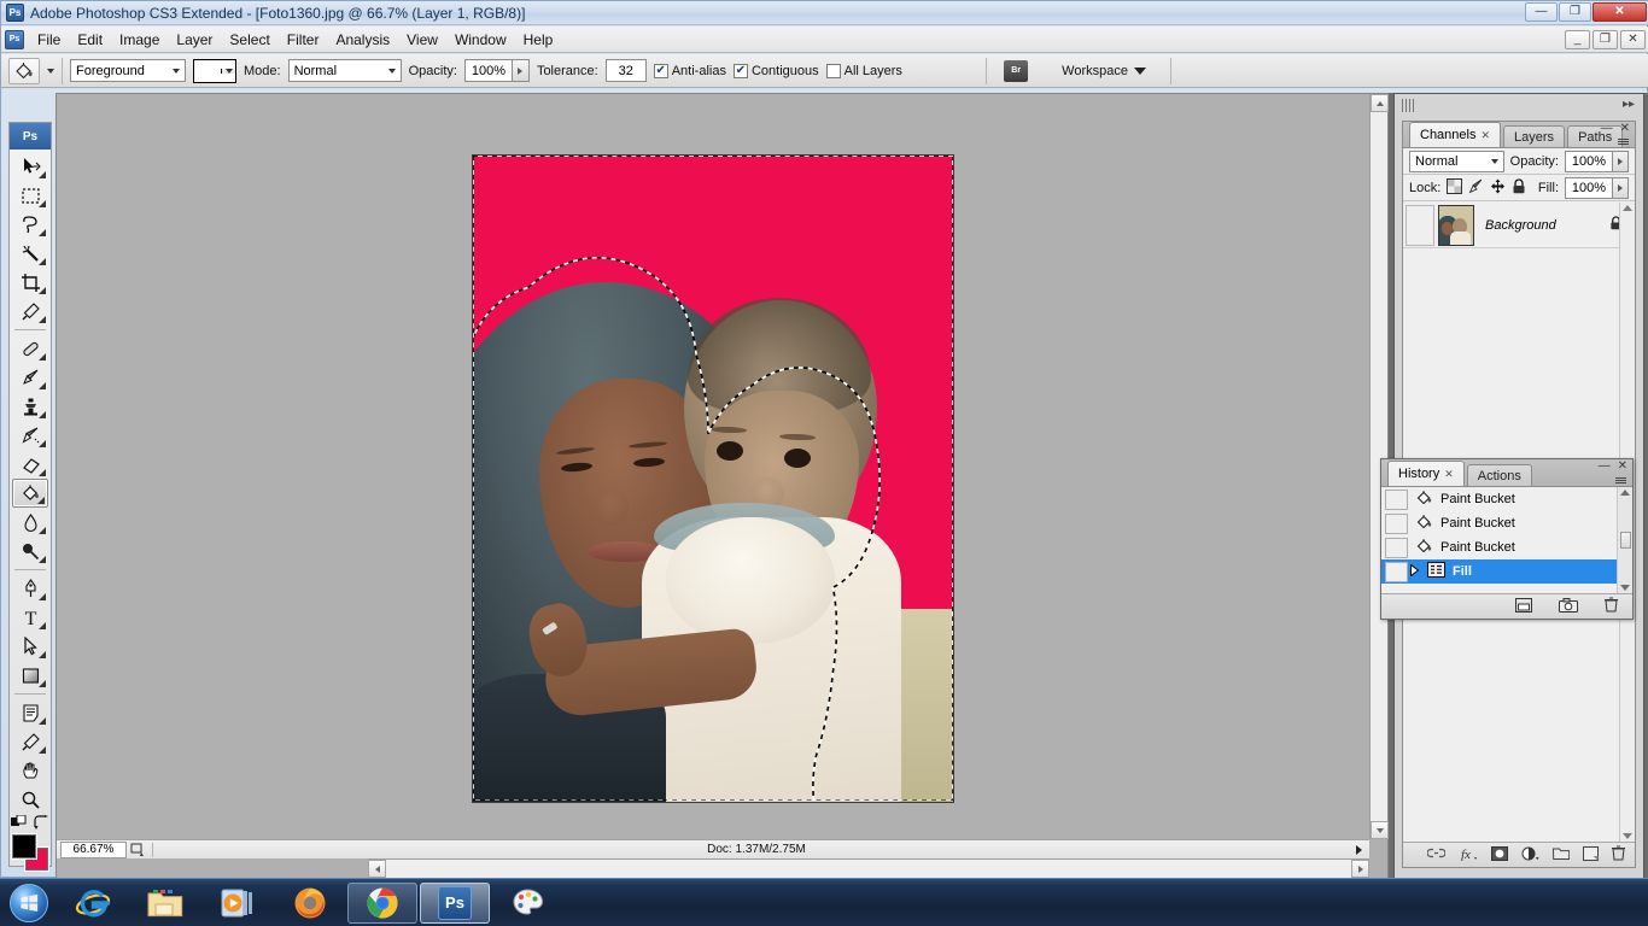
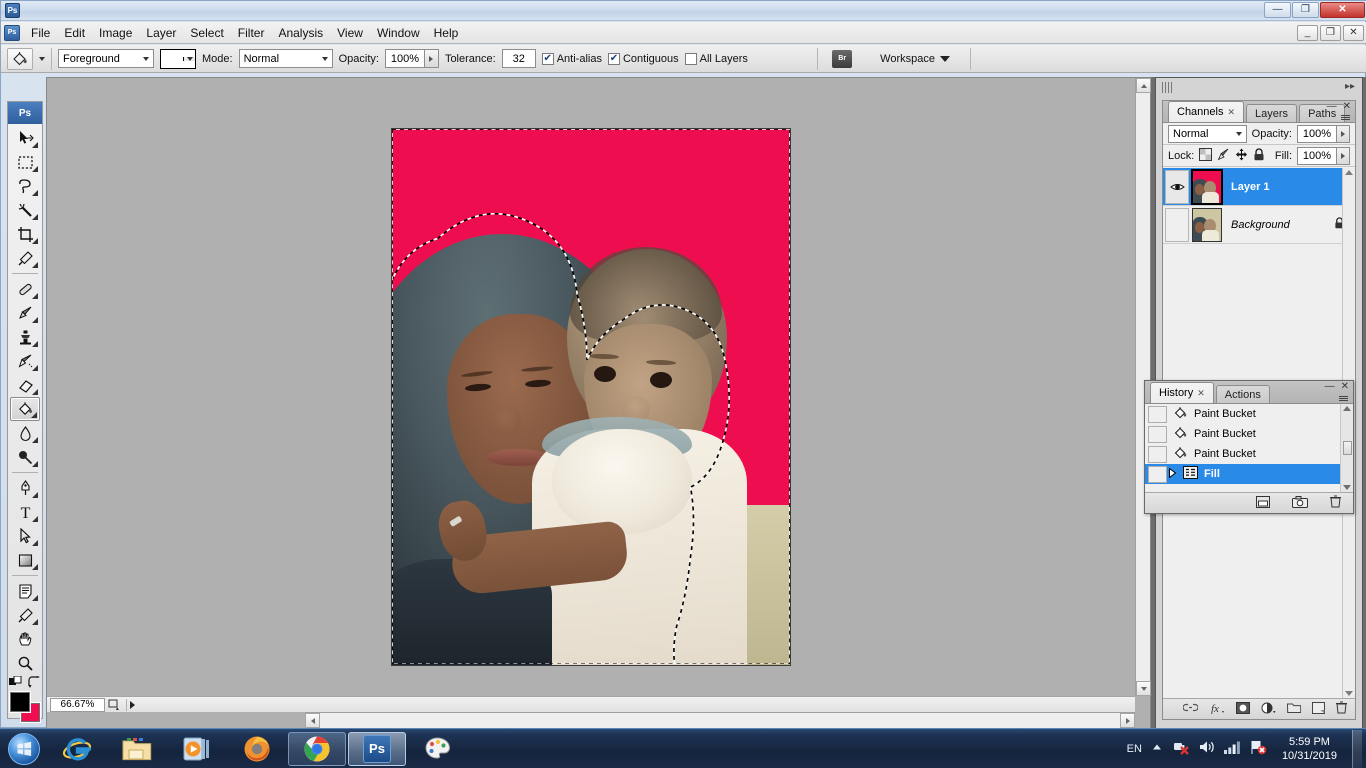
  Ps
- Adobe Photoshop CS3 Extended - [Foto1360.jpg @ 66.7% (Layer 1, RGB/8)]
  —
  ❐
  ✕
  File
  Edit
  Image
  Layer
  Select
  Filter
  Analysis
  View
  Window
  Help
  _
  ❐
  ✕
  Foreground
  Mode:
  Normal
  Opacity:
  100%
  Tolerance:
  32
  ✔
  Anti-alias
  ✔
  Contiguous
  All Layers
  Workspace
  Ps
  T
  66.67%
- Doc: 1.37M/2.75M
  ▸▸
  Channels
  ✕
  Layers
  Paths
  —
  ✕
  Normal
  Opacity:
  100%
  Lock:
  Fill:
  100%
+ Layer 1
  Background
  fx
  History
  ✕
  Actions
  —
  ✕
  Paint Bucket
  Paint Bucket
  Paint Bucket
  Fill
  Ps
+ EN
+ 5:59 PM
+ 10/31/2019
